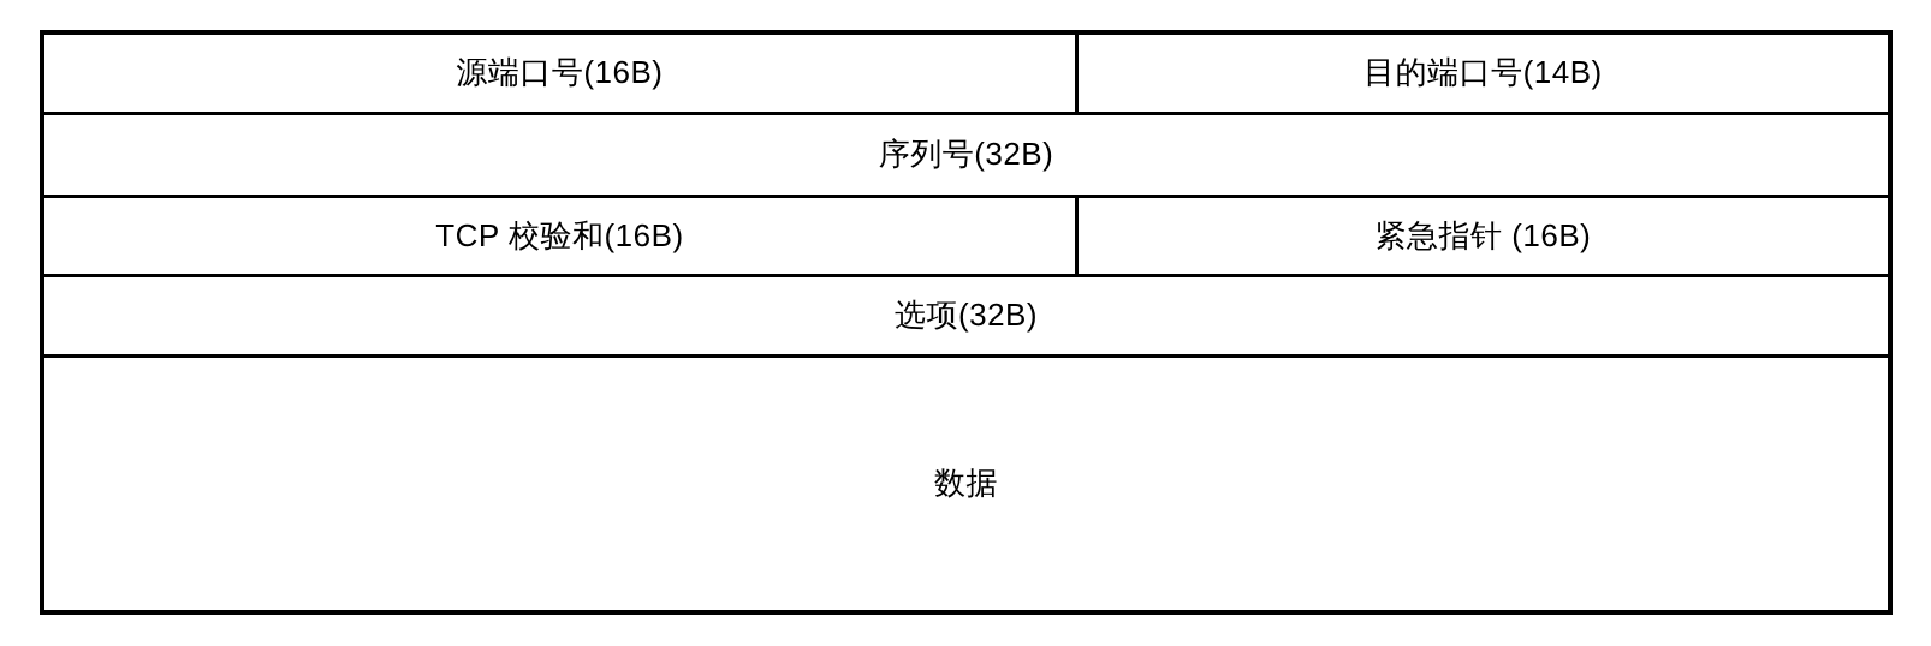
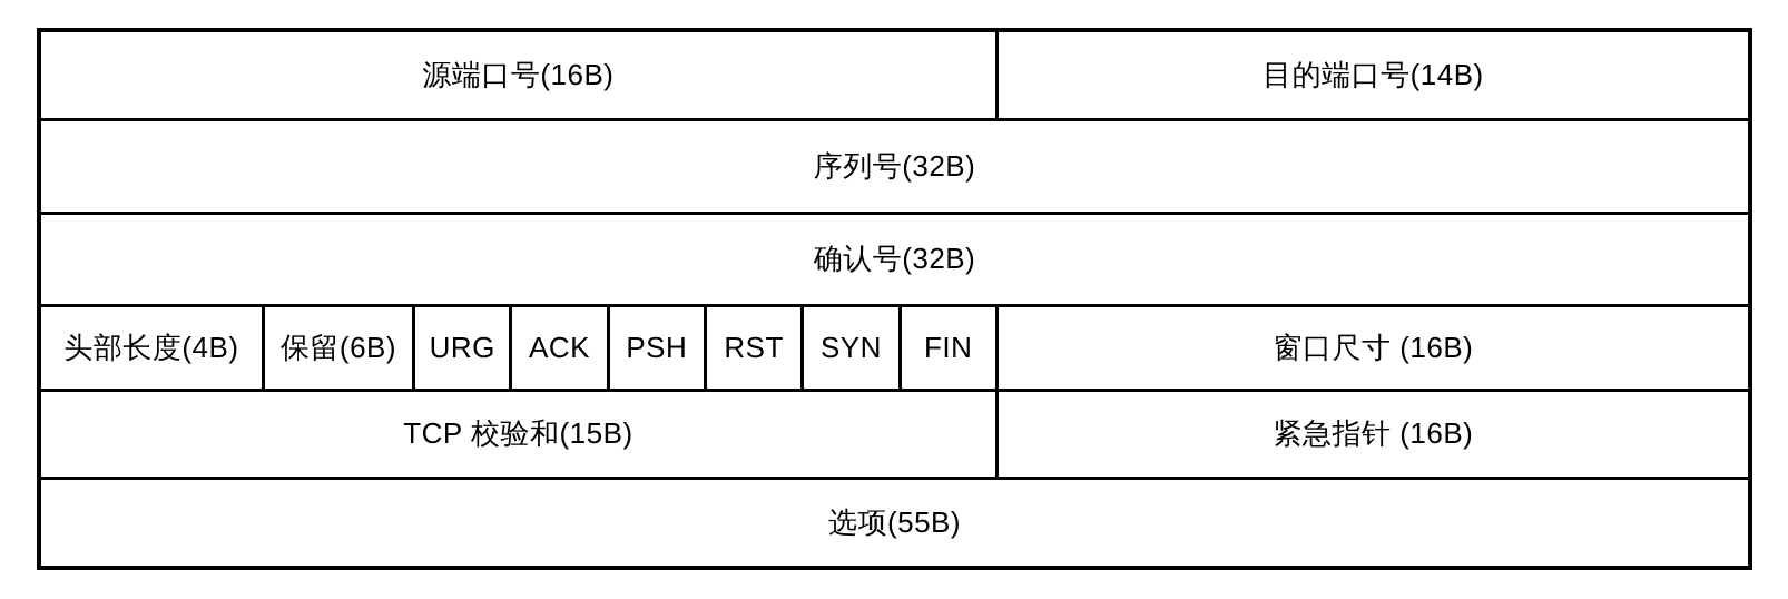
  源端口号(16B)	目的端口号(14B)
  序列号(32B)
+ 确认号(32B)
+ 头部长度(4B)	保留(6B)	URG	ACK	PSH	RST	SYN	FIN	窗口尺寸 (16B)
- TCP 校验和(16B)	紧急指针 (16B)
+ TCP 校验和(15B)	紧急指针 (16B)
- 选项(32B)
+ 选项(55B)
- 数据
